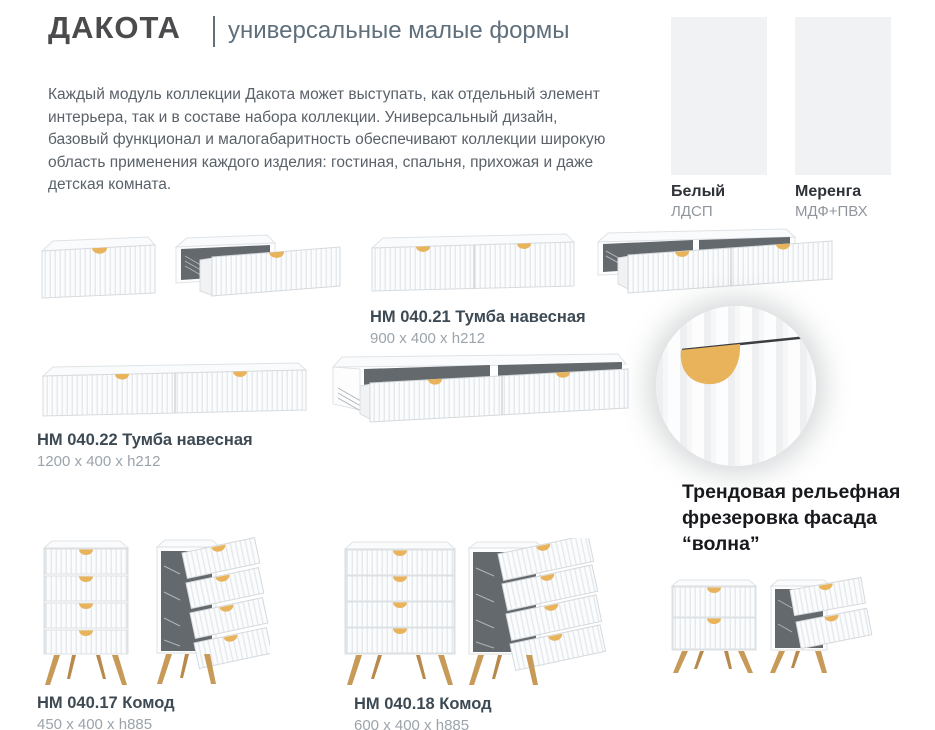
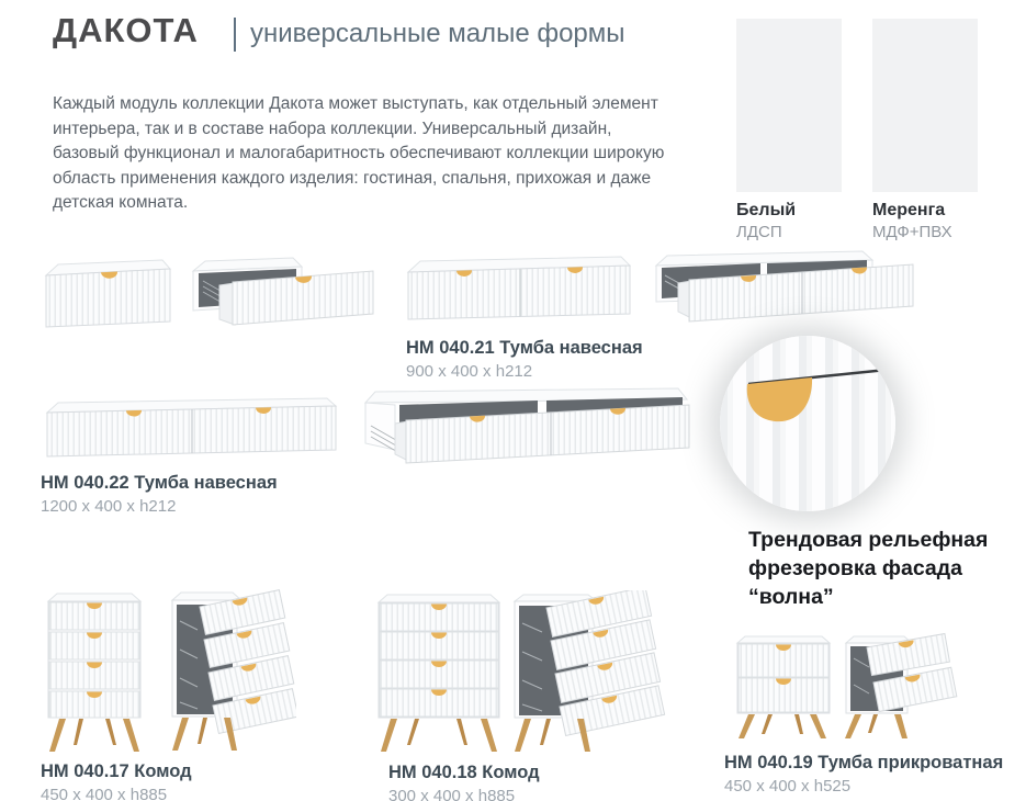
  ДАКОТА
  универсальные малые формы
  Каждый модуль коллекции Дакота может выступать, как отдельный элемент интерьера, так и в составе набора коллекции. Универсальный дизайн, базовый функционал и малогабаритность обеспечивают коллекции широкую область применения каждого изделия: гостиная, спальня, прихожая и даже детская комната.
  Белый
  ЛДСП
  Меренга
  МДФ+ПВХ
  НМ 040.21 Тумба навесная
  900 x 400 x h212
  НМ 040.22 Тумба навесная
  1200 x 400 x h212
  Трендовая рельефная фрезеровка фасада “волна”
  НМ 040.17 Комод
  450 x 400 x h885
  НМ 040.18 Комод
- 600 x 400 x h885
+ 300 x 400 x h885
+ НМ 040.19 Тумба прикроватная
+ 450 x 400 x h525
